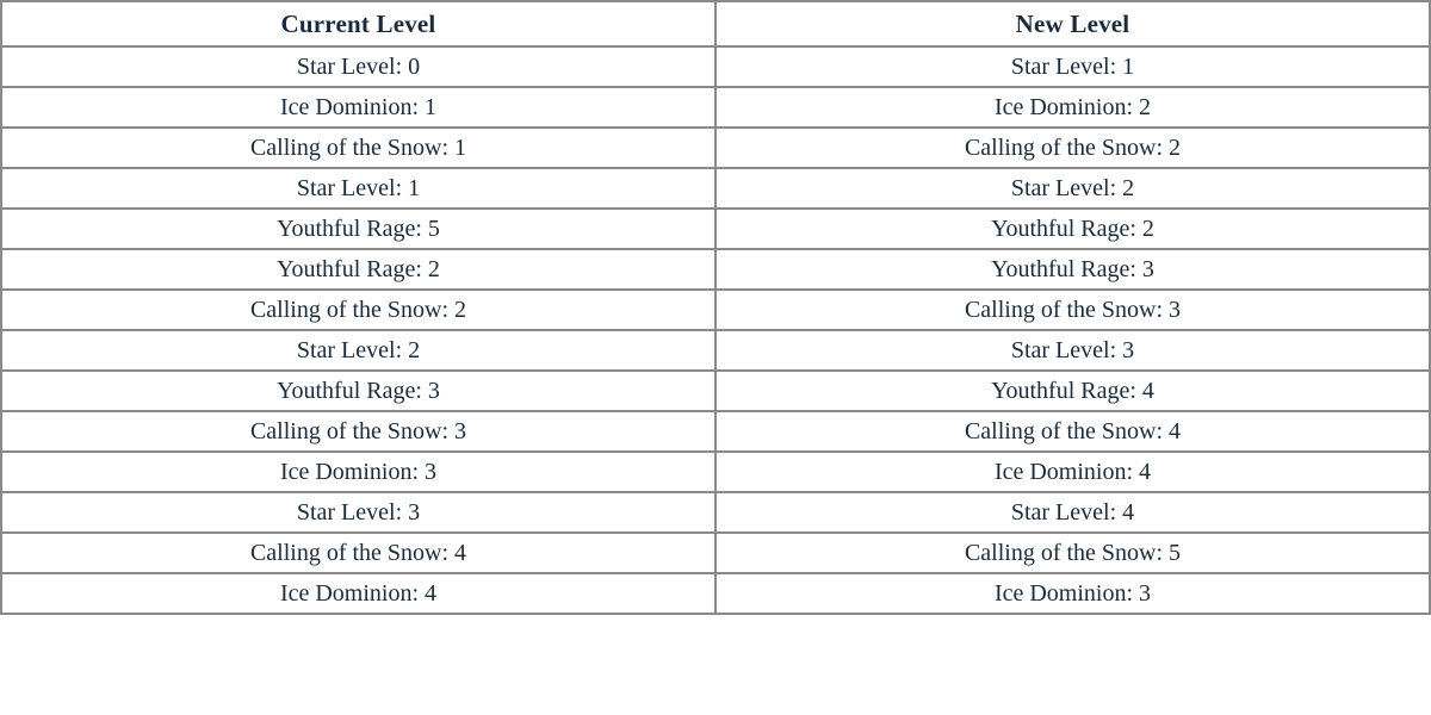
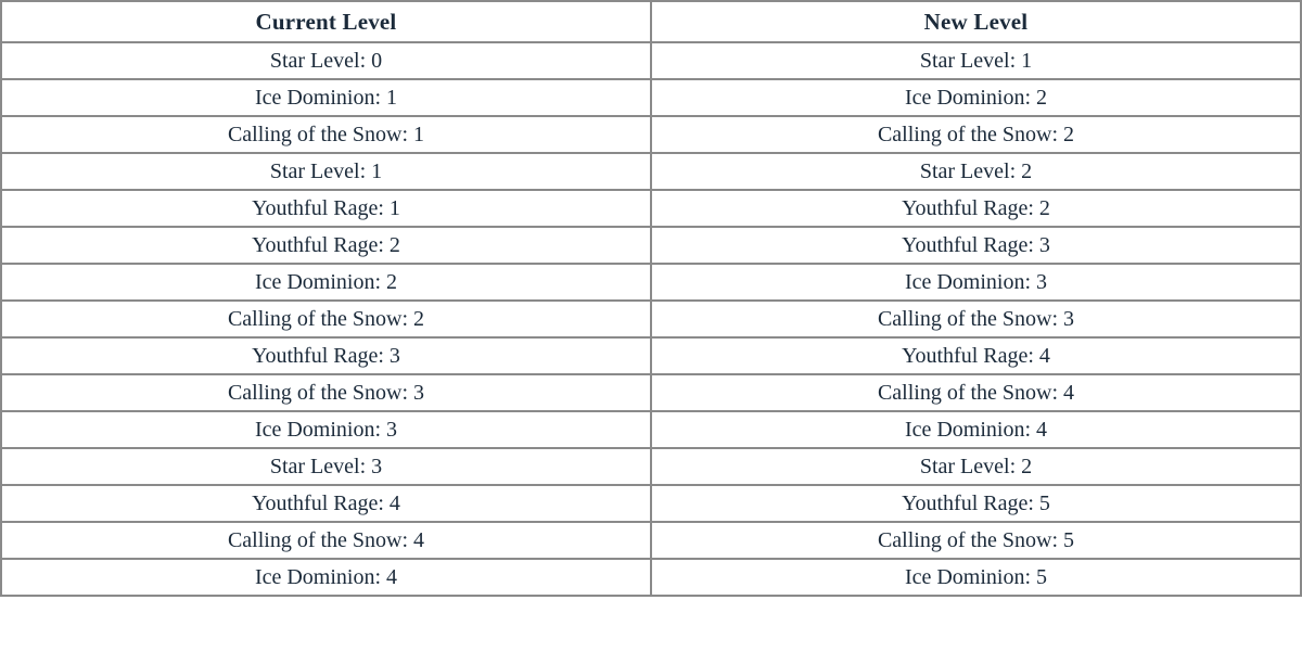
  Current Level	New Level
  Star Level: 0	Star Level: 1
  Ice Dominion: 1	Ice Dominion: 2
  Calling of the Snow: 1	Calling of the Snow: 2
  Star Level: 1	Star Level: 2
- Youthful Rage: 5	Youthful Rage: 2
+ Youthful Rage: 1	Youthful Rage: 2
  Youthful Rage: 2	Youthful Rage: 3
+ Ice Dominion: 2	Ice Dominion: 3
  Calling of the Snow: 2	Calling of the Snow: 3
- Star Level: 2	Star Level: 3
  Youthful Rage: 3	Youthful Rage: 4
  Calling of the Snow: 3	Calling of the Snow: 4
  Ice Dominion: 3	Ice Dominion: 4
- Star Level: 3	Star Level: 4
+ Star Level: 3	Star Level: 2
+ Youthful Rage: 4	Youthful Rage: 5
  Calling of the Snow: 4	Calling of the Snow: 5
- Ice Dominion: 4	Ice Dominion: 3
+ Ice Dominion: 4	Ice Dominion: 5
